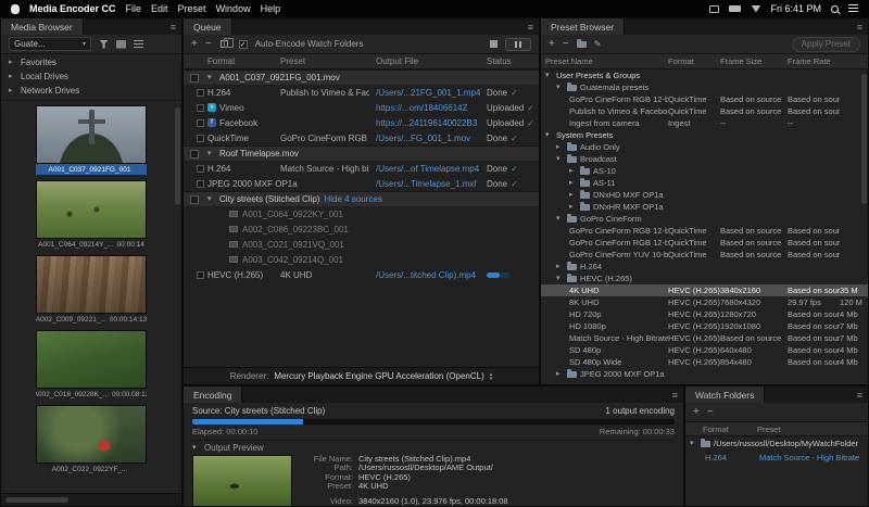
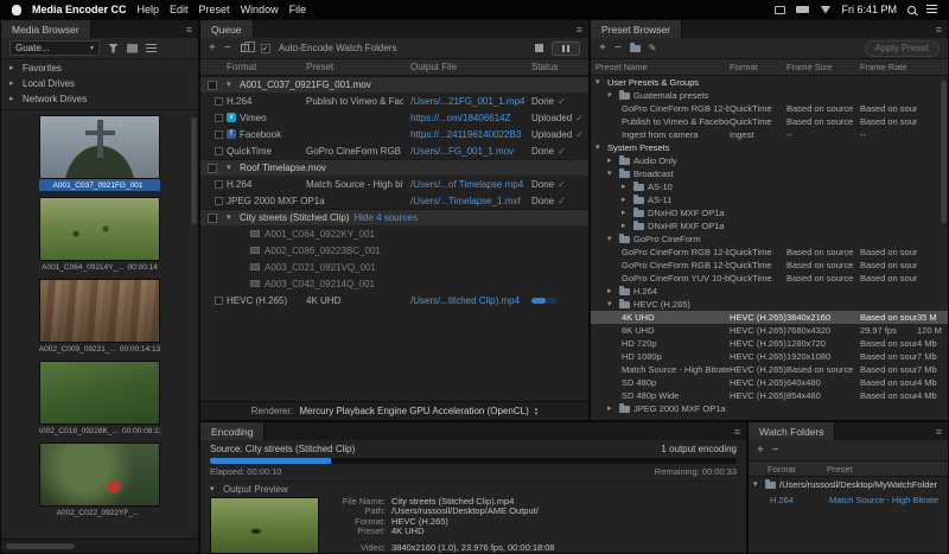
  Media Encoder CC
- File
+ Help
  Edit
  Preset
  Window
- Help
+ File
  Fri 6:41 PM
  Media Browser
  Guate...
  Favorites
  Local Drives
  Network Drives
  Queue
  Auto-Encode Watch Folders
  Format
  Preset
  Output File
  Status
  A001_C037_0921FG_001.mov
  H.264
  Publish to Vimeo & Fac
  /Users/...21FG_001_1.mp4
  Done
  Vimeo
  https://...om/18406614Z
  Uploaded
  Facebook
  https://...241196140022B3
  Uploaded
  QuickTime
  GoPro CineForm RGB
  /Users/...FG_001_1.mov
  Done
  Roof Timelapse.mov
  H.264
  Match Source - High bi
  /Users/...of Timelapse.mp4
  Done
  JPEG 2000 MXF OP1a
  /Users/...Timelapse_1.mxf
  Done
  City streets (Stitched Clip)
  Hide 4 sources
  A001_C064_0922KY_001
  A002_C086_09223BC_001
  A003_C021_0921VQ_001
  A003_C042_09214Q_001
  HEVC (H.265)
  4K UHD
  /Users/...titched Clip).mp4
  Renderer:
  Mercury Playback Engine GPU Acceleration (OpenCL)
  Preset Browser
  Apply Preset
  Preset Name
  Format
  Frame Size
  Frame Rate
  User Presets & Groups
  Guatemala presets
  QuickTime
  Based on source
  Based on sour
  Publish to Vimeo & Facebo
  QuickTime
  Based on source
  Based on sour
  Ingest from camera
  Ingest
  --
  --
  System Presets
  Audio Only
  Broadcast
  AS-10
  AS-11
  DNxHD MXF OP1a
  DNxHR MXF OP1a
  GoPro CineForm
  QuickTime
  Based on source
  Based on sour
  QuickTime
  Based on source
  Based on sour
  GoPro CineForm YUV 10-b
  QuickTime
  Based on source
  Based on sour
  H.264
  HEVC (H.265)
  4K UHD
  HEVC (H.265)
  3840x2160
  Based on sour
  35 M
  8K UHD
  HEVC (H.265)
  7680x4320
  29.97 fps
  120 M
  HD 720p
  HEVC (H.265)
  1280x720
  Based on sour
  4 Mb
  HD 1080p
  HEVC (H.265)
  1920x1080
  Based on sour
  7 Mb
  Match Source - High Bitrate
  HEVC (H.265)
  Based on source
  Based on sour
  7 Mb
  SD 480p
  HEVC (H.265)
  640x480
  Based on sour
  4 Mb
  SD 480p Wide
  HEVC (H.265)
  854x480
  Based on sour
  4 Mb
  JPEG 2000 MXF OP1a
  Encoding
  Source: City streets (Stitched Clip)
  1 output encoding
  Elapsed: 00:00:10
  Remaining: 00:00:33
  Output Preview
  File Name:
  City streets (Stitched Clip).mp4
  Path:
  /Users/russosll/Desktop/AME Output/
  Format:
  HEVC (H.265)
  Preset:
  4K UHD
  Video:
  3840x2160 (1.0), 23.976 fps, 00:00:18:08
  Watch Folders
  Format
  Preset
  /Users/russosll/Desktop/MyWatchFolder
  H.264
  Match Source - High Bitrate
